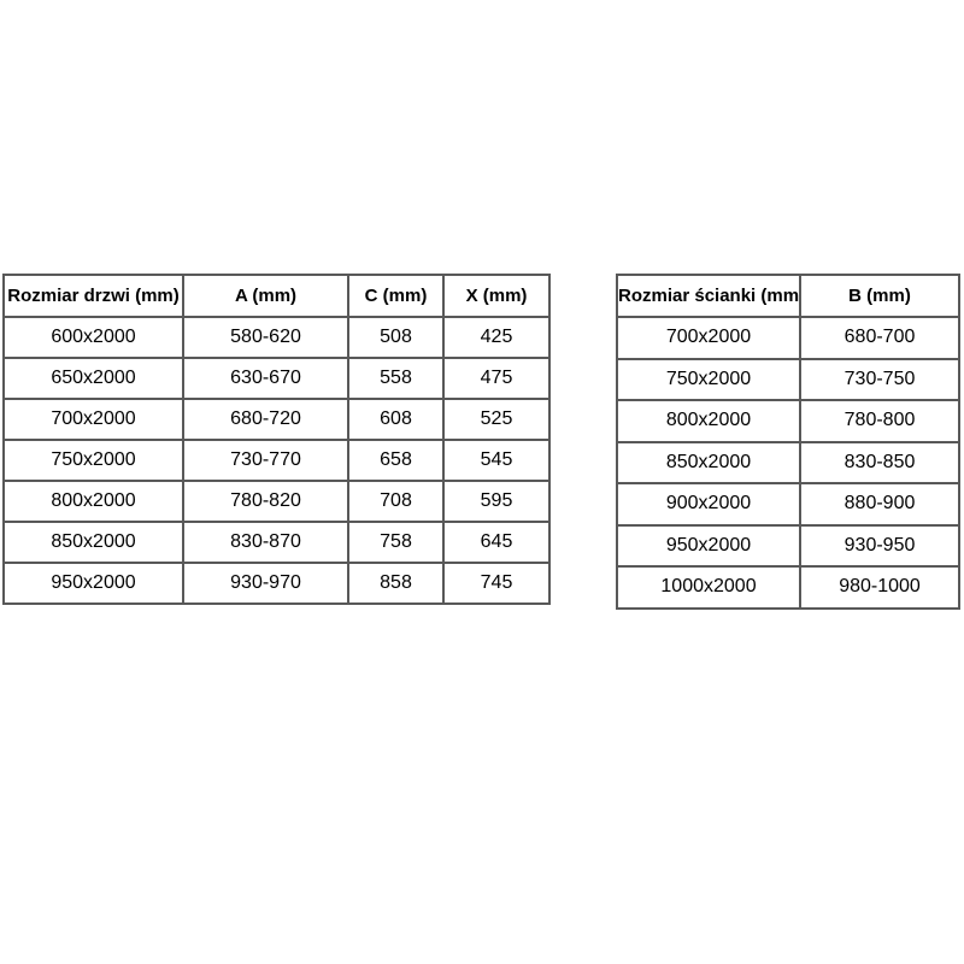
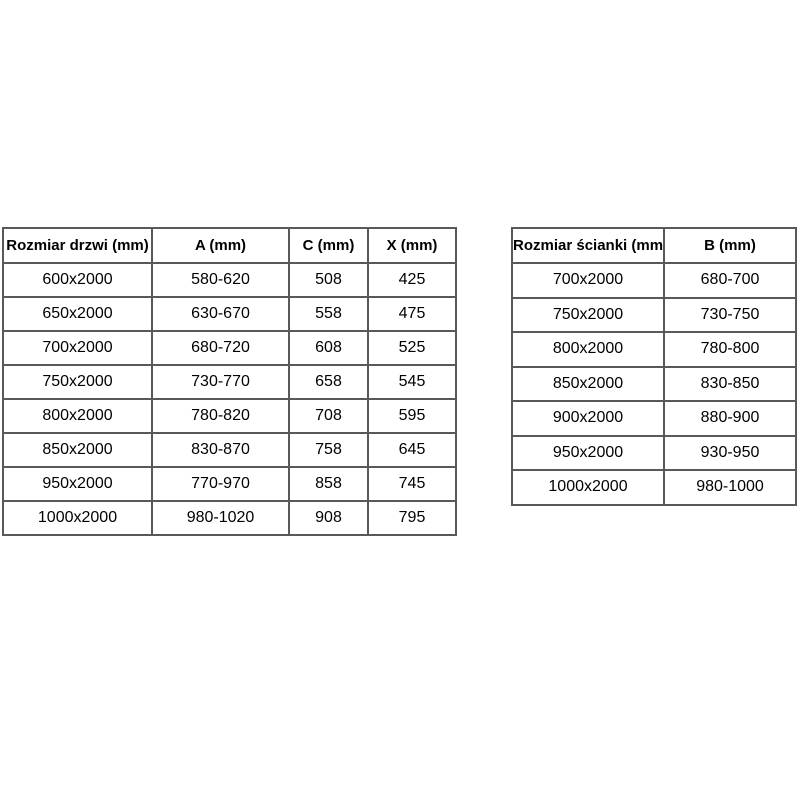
  Rozmiar drzwi (mm)	A (mm)	C (mm)	X (mm)
  600x2000	580-620	508	425
  650x2000	630-670	558	475
  700x2000	680-720	608	525
  750x2000	730-770	658	545
  800x2000	780-820	708	595
  850x2000	830-870	758	645
- 950x2000	930-970	858	745
+ 950x2000	770-970	858	745
+ 1000x2000	980-1020	908	795
  Rozmiar ścianki (mm	B (mm)
  700x2000	680-700
  750x2000	730-750
  800x2000	780-800
  850x2000	830-850
  900x2000	880-900
  950x2000	930-950
  1000x2000	980-1000
